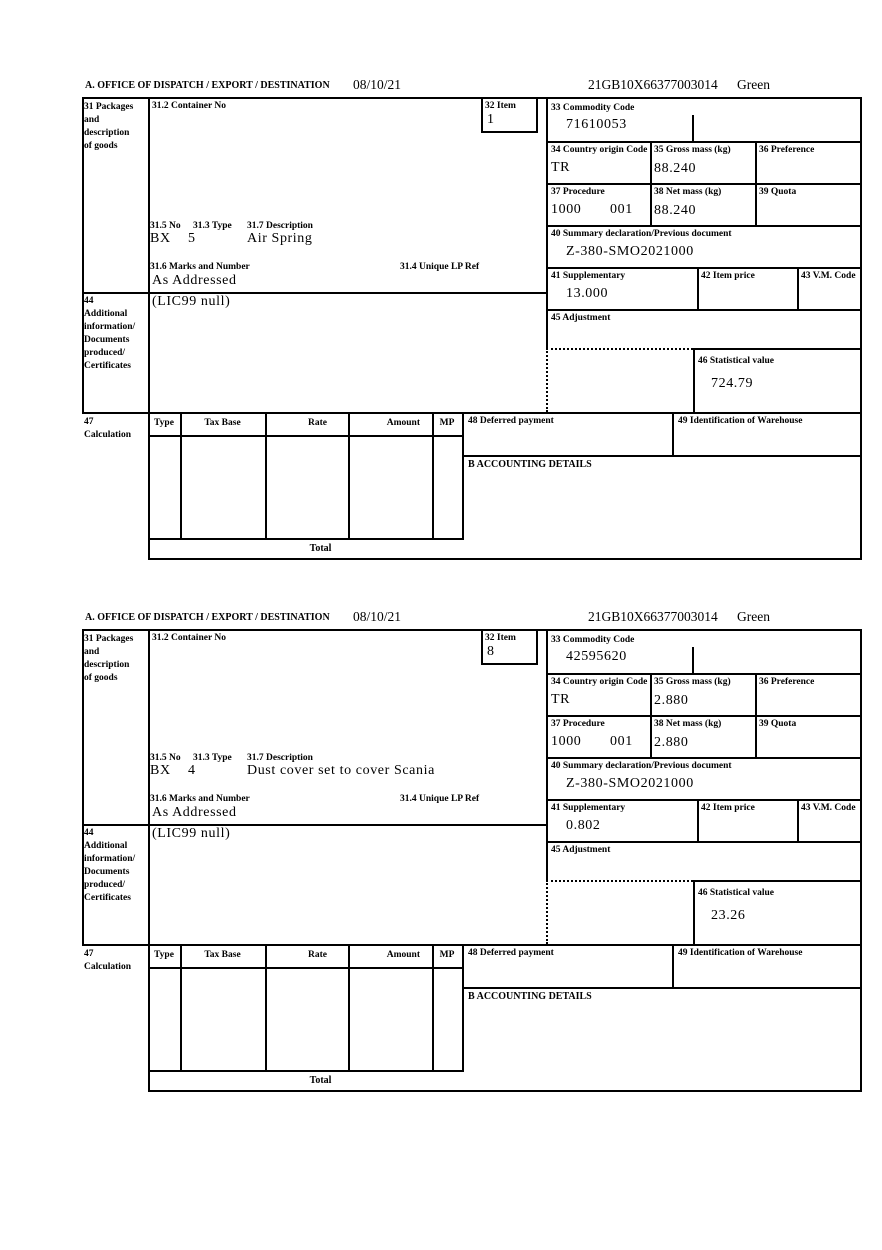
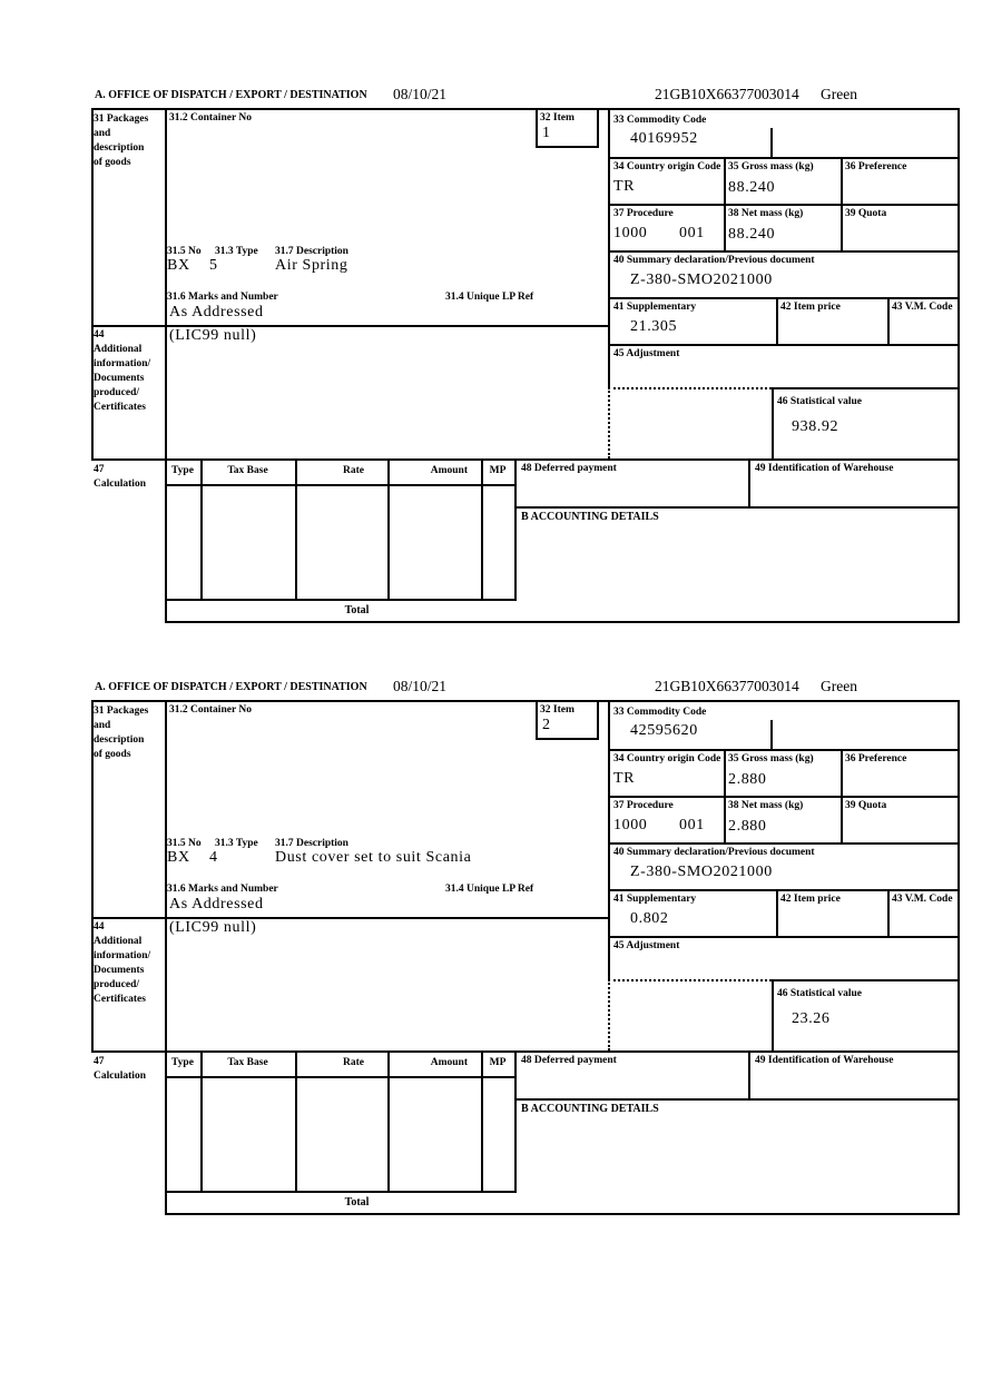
  A. OFFICE OF DISPATCH / EXPORT / DESTINATION
  08/10/21
  21GB10X66377003014
  Green
  31 Packages
  and
  description
  of goods
  31.2 Container No
  32 Item
  1
  33 Commodity Code
- 71610053
+ 40169952
  34 Country origin Code
  TR
  35 Gross mass (kg)
  88.240
  36 Preference
  37 Procedure
  1000
  001
  38 Net mass (kg)
  88.240
  39 Quota
  31.5 No
  31.3 Type
  31.7 Description
  BX
  5
  Air Spring
  40 Summary declaration/Previous document
  Z-380-SMO2021000
  31.6 Marks and Number
  As Addressed
  31.4 Unique LP Ref
  41 Supplementary
- 13.000
+ 21.305
  42 Item price
  43 V.M. Code
  44
  Additional
  information/
  Documents
  produced/
  Certificates
  (LIC99 null)
  45 Adjustment
  46 Statistical value
- 724.79
+ 938.92
  47
  Calculation
  Type
  Tax Base
  Rate
  Amount
  MP
  48 Deferred payment
  49 Identification of Warehouse
  B ACCOUNTING DETAILS
  Total
  A. OFFICE OF DISPATCH / EXPORT / DESTINATION
  08/10/21
  21GB10X66377003014
  Green
  31 Packages
  and
  description
  of goods
  31.2 Container No
  32 Item
- 8
+ 2
  33 Commodity Code
  42595620
  34 Country origin Code
  TR
  35 Gross mass (kg)
  2.880
  36 Preference
  37 Procedure
  1000
  001
  38 Net mass (kg)
  2.880
  39 Quota
  31.5 No
  31.3 Type
  31.7 Description
  BX
  4
- Dust cover set to cover Scania
+ Dust cover set to suit Scania
  40 Summary declaration/Previous document
  Z-380-SMO2021000
  31.6 Marks and Number
  As Addressed
  31.4 Unique LP Ref
  41 Supplementary
  0.802
  42 Item price
  43 V.M. Code
  44
  Additional
  information/
  Documents
  produced/
  Certificates
  (LIC99 null)
  45 Adjustment
  46 Statistical value
  23.26
  47
  Calculation
  Type
  Tax Base
  Rate
  Amount
  MP
  48 Deferred payment
  49 Identification of Warehouse
  B ACCOUNTING DETAILS
  Total
